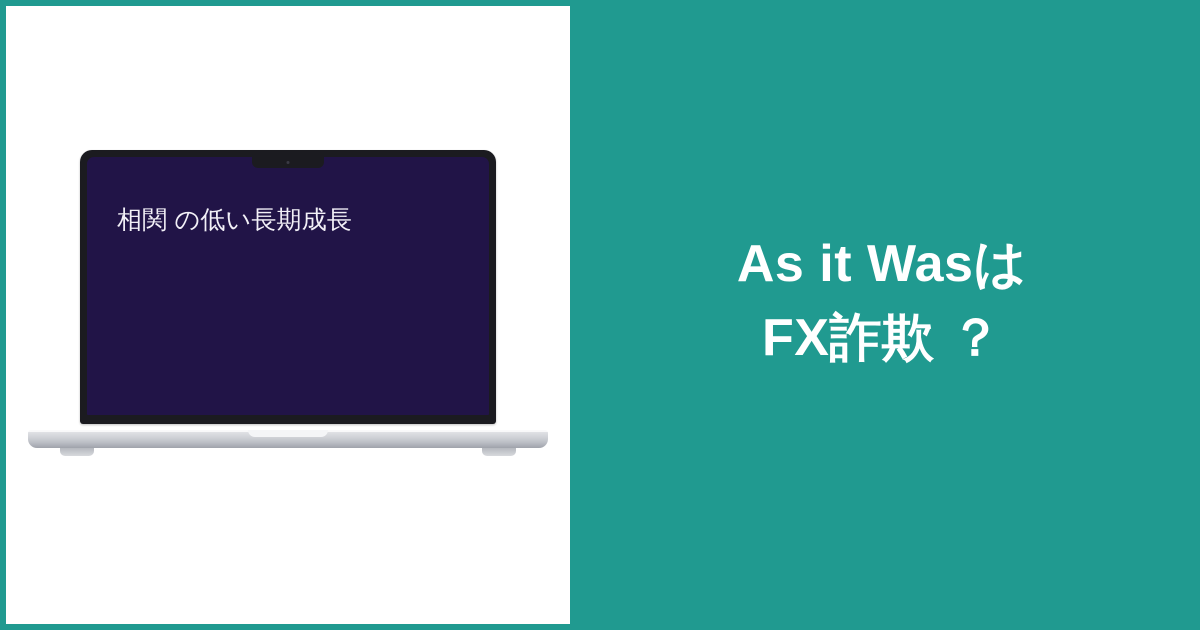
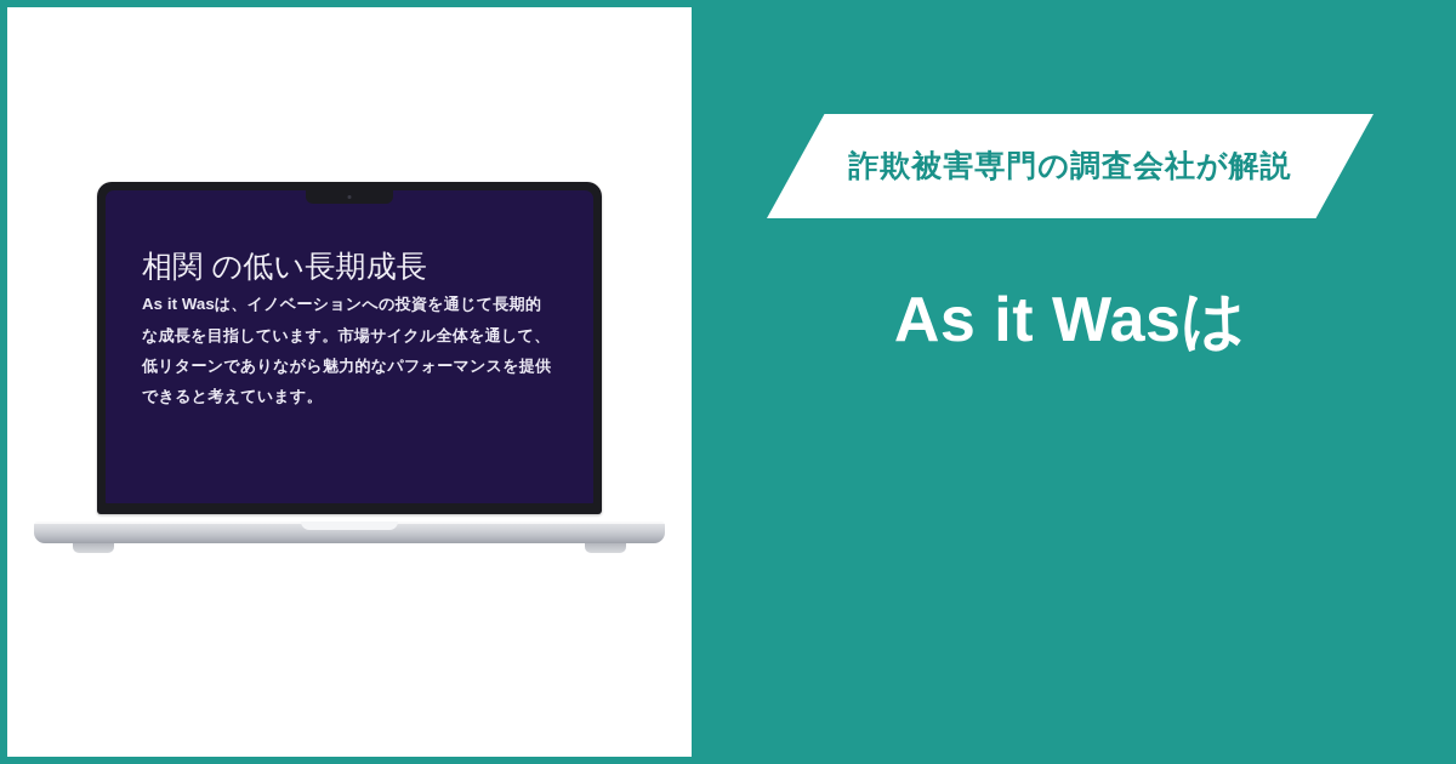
  相関 の低い長期成長
+ As it Wasは、イノベーションへの投資を通じて長期的な成長を目指しています。市場サイクル全体を通して、低リターンでありながら魅力的なパフォーマンスを提供できると考えています。
+ 詐欺被害専門の調査会社が解説
  As it Wasは
- FX詐欺 ？
